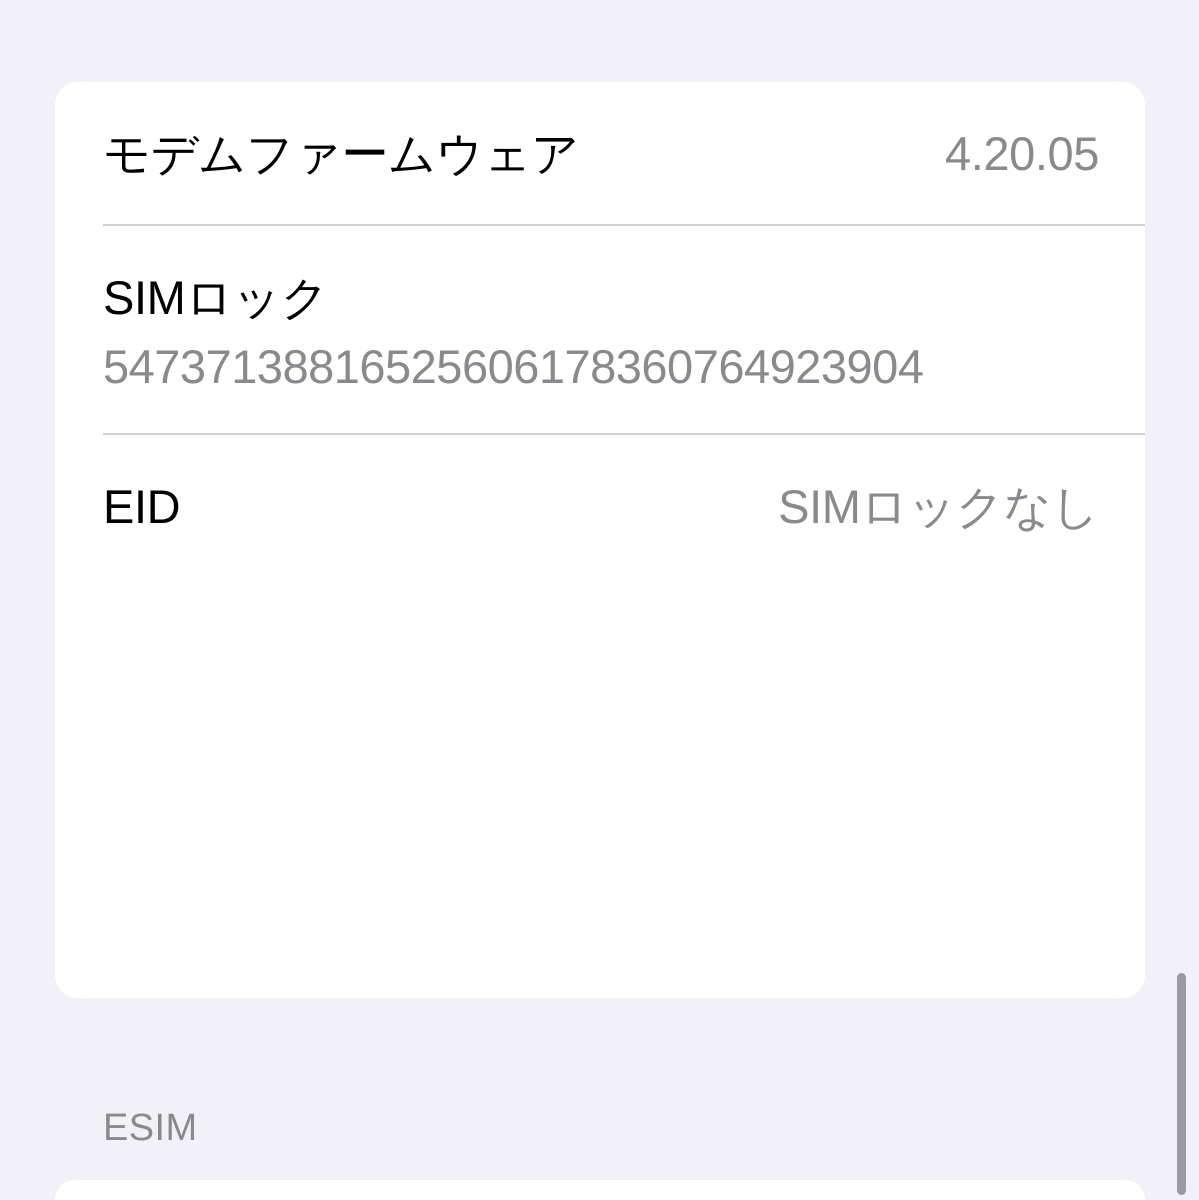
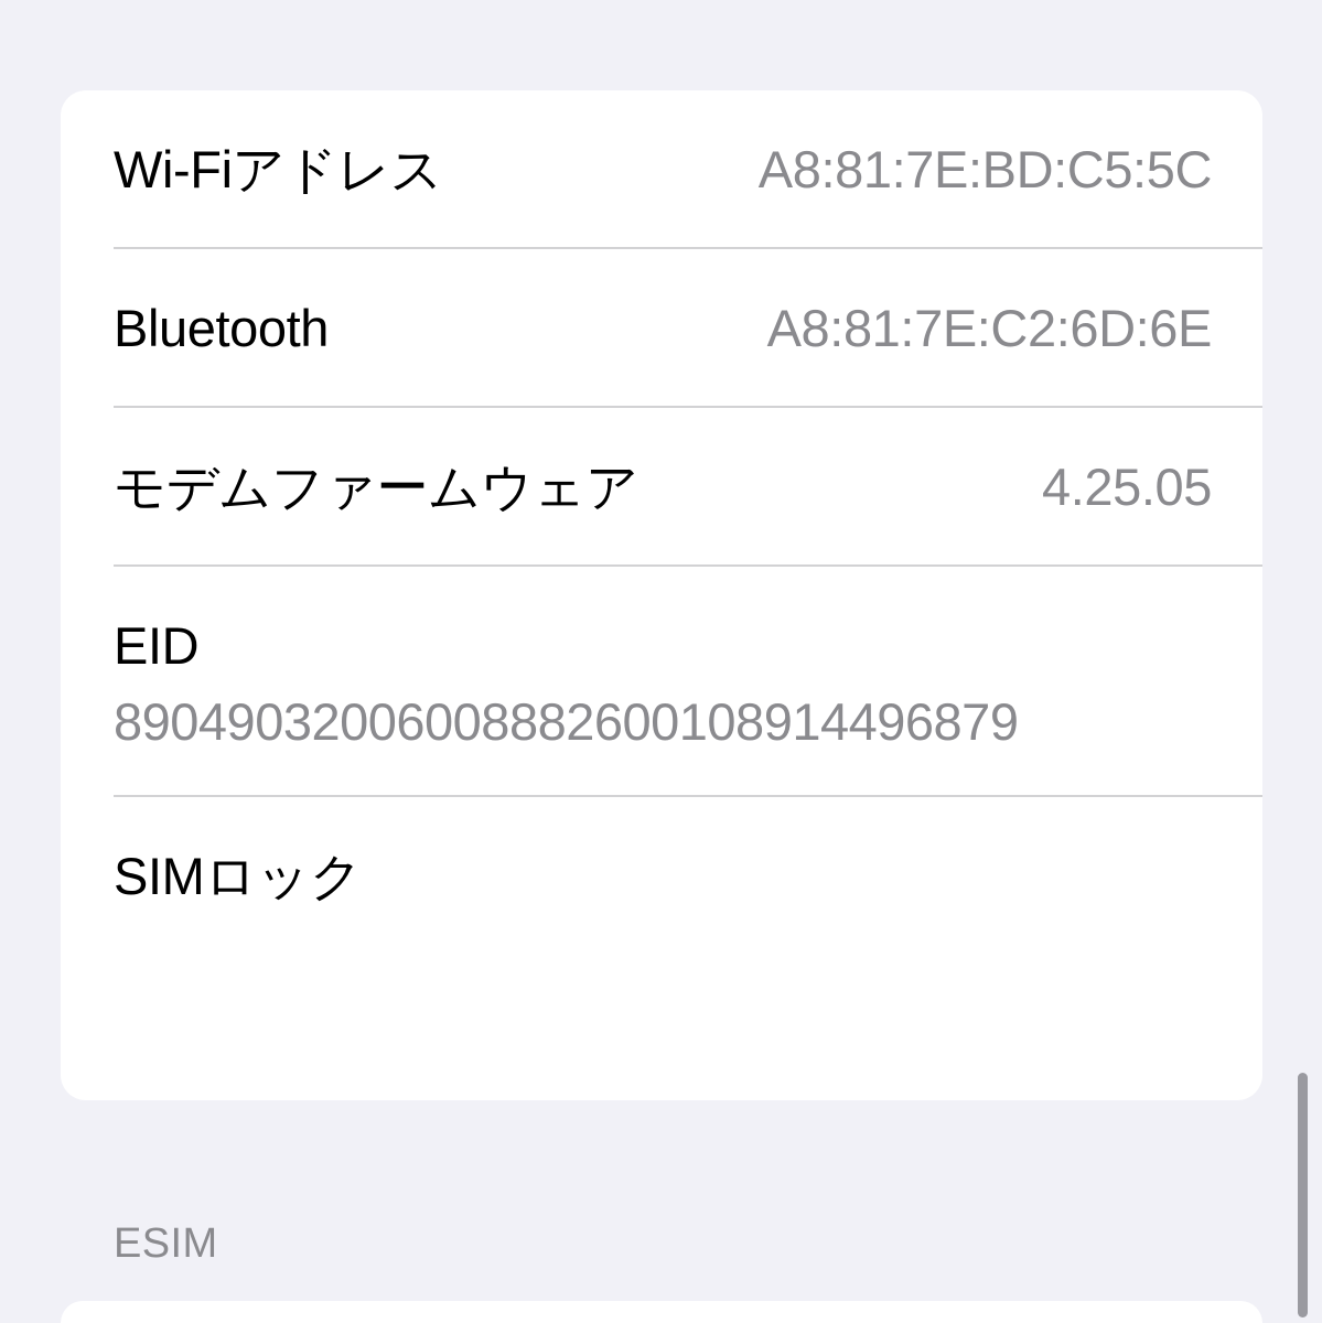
+ Wi-Fiアドレス
+ A8:81:7E:BD:C5:5C
+ Bluetooth
+ A8:81:7E:C2:6D:6E
  モデムファームウェア
- 4.20.05
+ 4.25.05
- SIMロック
+ EID
- 54737138816525606178360764923904
+ 89049032006008882600108914496879
- EID
+ SIMロック
- SIMロックなし
  ESIM
